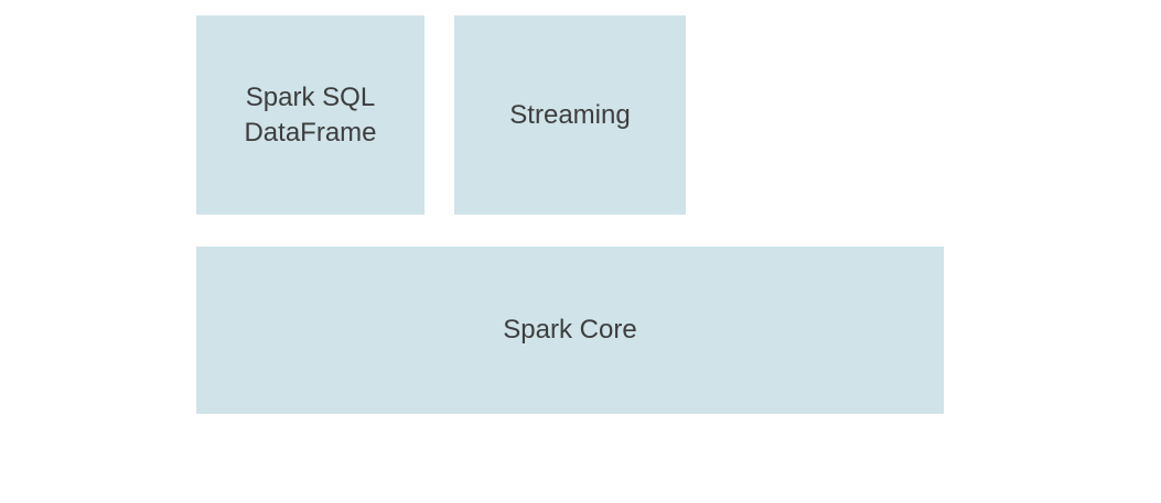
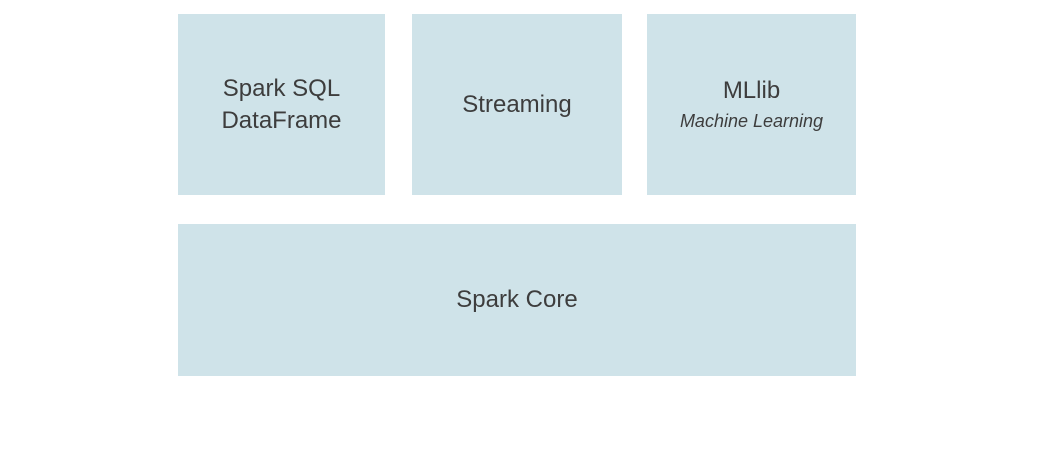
  Spark SQL
  DataFrame
  Streaming
+ MLlib
+ Machine Learning
  Spark Core
